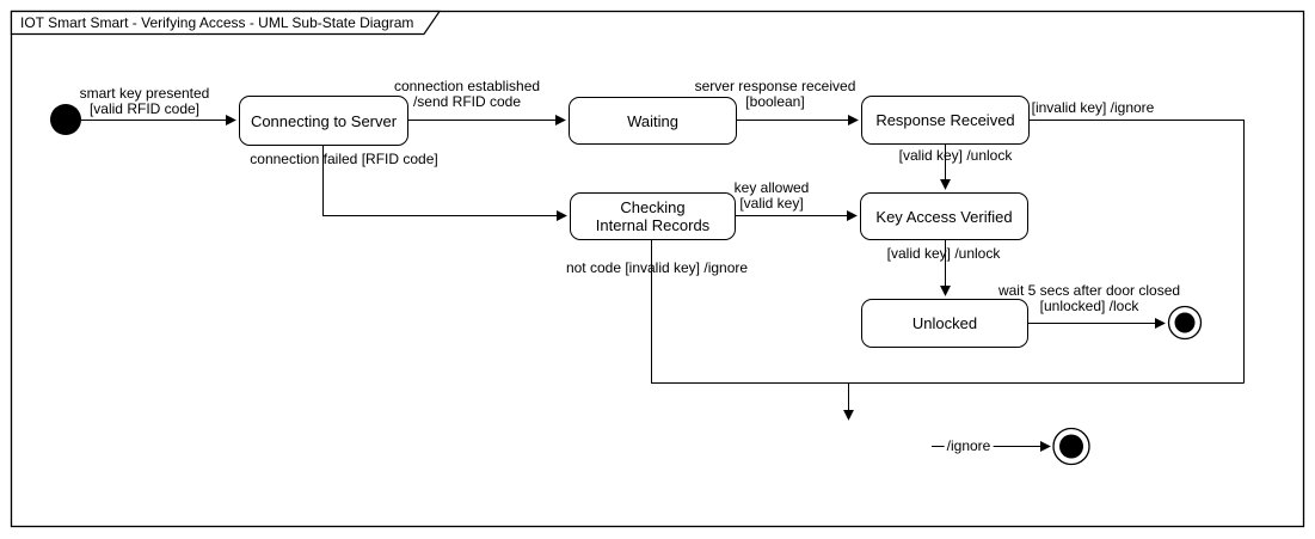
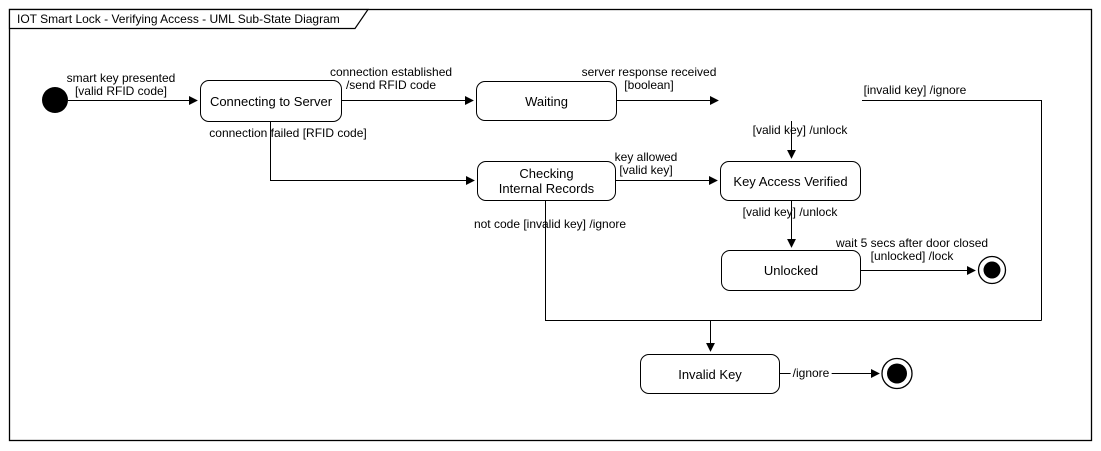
- IOT Smart Smart - Verifying Access - UML Sub-State Diagram
+ IOT Smart Lock - Verifying Access - UML Sub-State Diagram
  Connecting to Server
  Waiting
- Response Received
  Checking
  Internal Records
  Key Access Verified
  Unlocked
+ Invalid Key
  smart key presented
  [valid RFID code]
  connection established
  /send RFID code
  server response received
  [boolean]
  [invalid key] /ignore
  connection failed [RFID code]
  [valid key] /unlock
  key allowed
  [valid key]
  [valid key] /unlock
  not code [invalid key] /ignore
  wait 5 secs after door closed
  [unlocked] /lock
  /ignore
